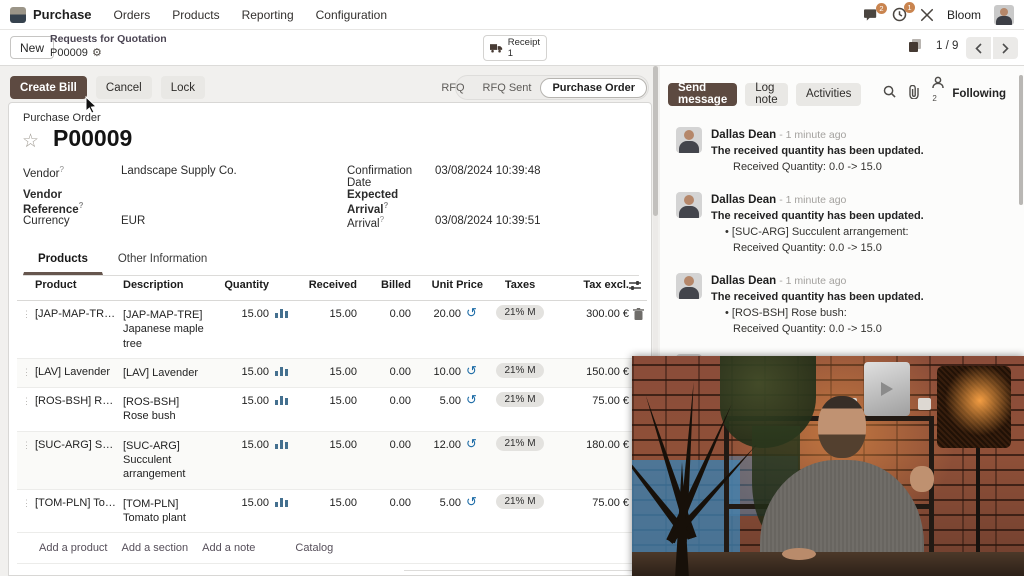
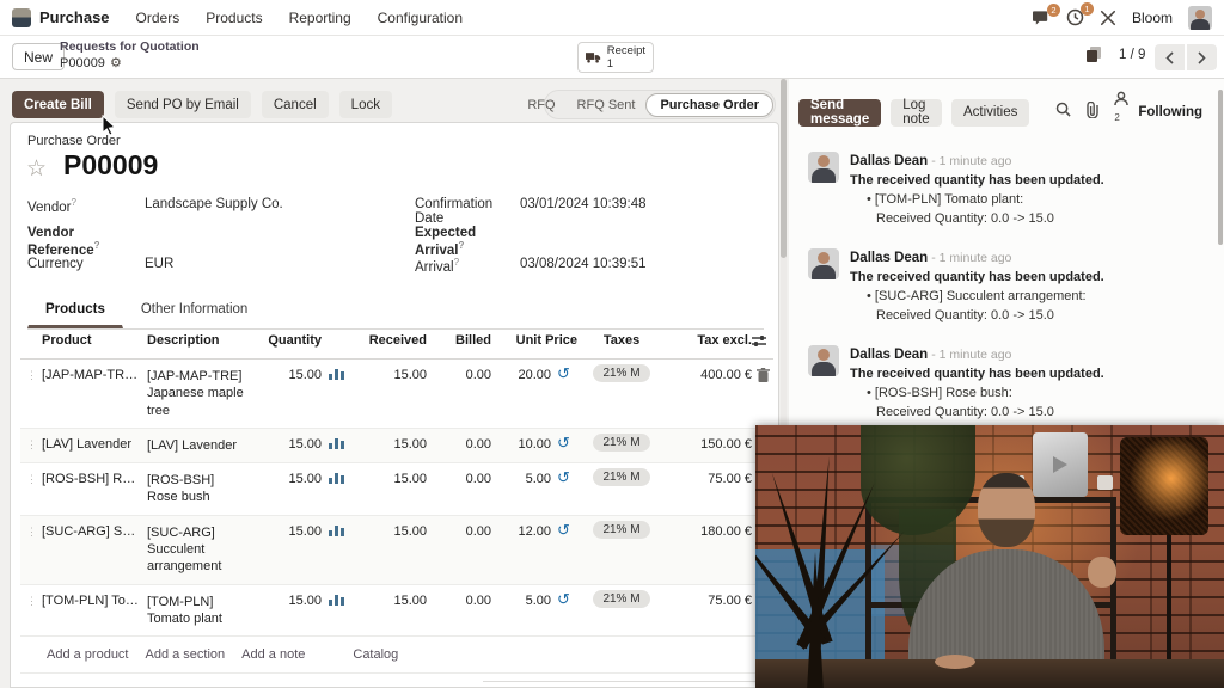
  Purchase
  Orders
  Products
  Reporting
  Configuration
  2
  1
  Bloom
  New
  Requests for Quotation
  P00009
  ⚙
  Receipt
  1
  1 / 9
  Create Bill
+ Send PO by Email
  Cancel
  Lock
  RFQ
  RFQ Sent
  Purchase Order
  Purchase Order
  ☆
  P00009
  Vendor?
  Landscape Supply Co.
  Vendor Reference?
  Currency
  EUR
  Confirmation Date
- 03/08/2024 10:39:48
+ 03/01/2024 10:39:48
  Expected Arrival?
  Arrival?
  03/08/2024 10:39:51
  Products
  Other Information
  Product
  Description
  Quantity
  Received
  Billed
  Unit Price
  Taxes
  Tax excl.
  ⋮⋮
  [JAP-MAP-TRE] Japanese maple tree
  15.00
  15.00
  0.00
  20.00
  ↺
  21% M
- 300.00 €
+ 400.00 €
  ⋮⋮
  [LAV] Lavender
  [LAV] Lavender
  15.00
  15.00
  0.00
  10.00
  ↺
  21% M
  150.00 €
  ⋮⋮
  [ROS-BSH] Rose
  [ROS-BSH] Rose bush
  15.00
  15.00
  0.00
  5.00
  ↺
  21% M
  75.00 €
  ⋮⋮
  [SUC-ARG] Succulent arrangement
  15.00
  15.00
  0.00
  12.00
  ↺
  21% M
  180.00 €
  ⋮⋮
  [TOM-PLN] Tomat
  [TOM-PLN] Tomato plant
  15.00
  15.00
  0.00
  5.00
  ↺
  21% M
  75.00 €
  Add a product
  Add a section
  Add a note
  Catalog
  Send message
  Log note
  Activities
  2
  Following
  Dallas Dean - 1 minute ago
  The received quantity has been updated.
+ [TOM-PLN] Tomato plant:
  Received Quantity: 0.0 -> 15.0
  Dallas Dean - 1 minute ago
  The received quantity has been updated.
  [SUC-ARG] Succulent arrangement:
  Received Quantity: 0.0 -> 15.0
  Dallas Dean - 1 minute ago
  The received quantity has been updated.
  [ROS-BSH] Rose bush:
  Received Quantity: 0.0 -> 15.0
